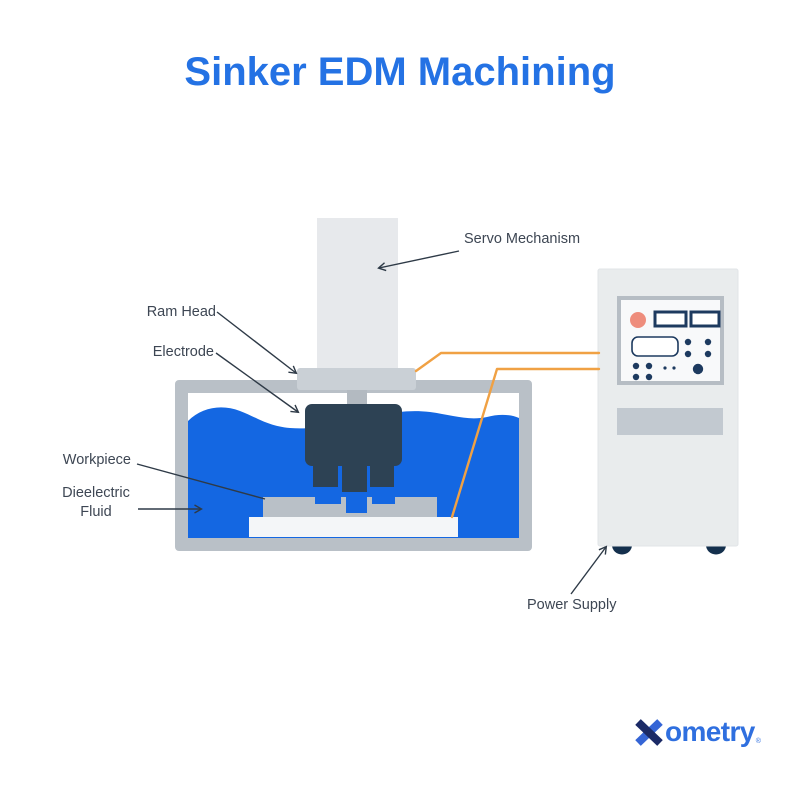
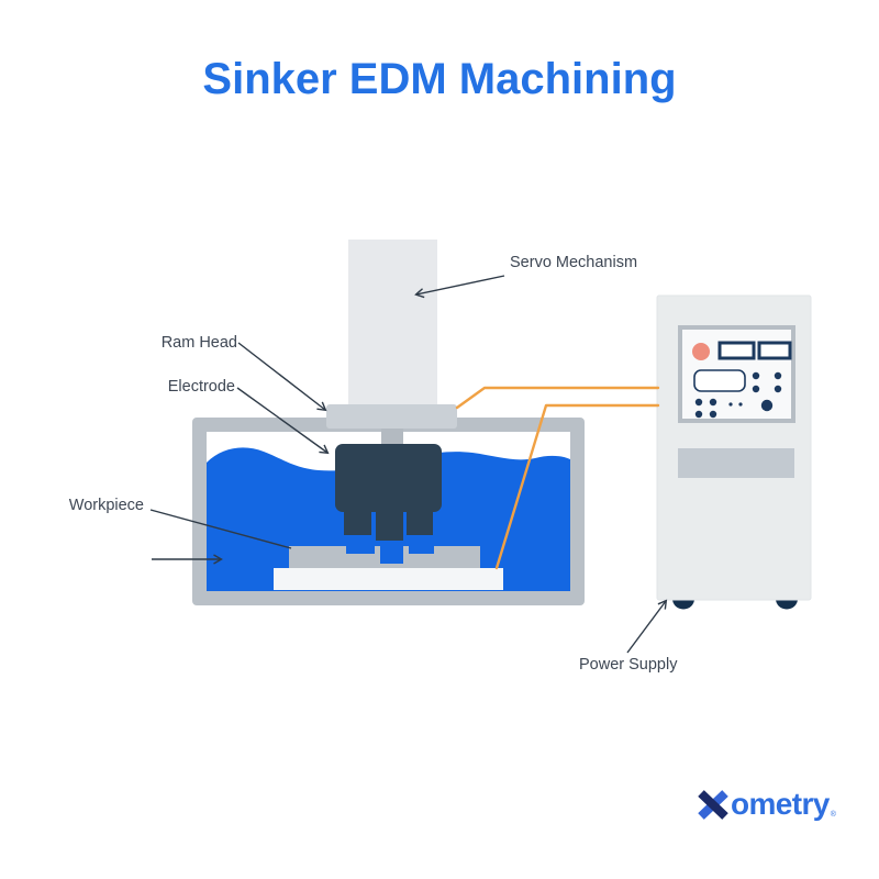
  Sinker EDM Machining
  Servo Mechanism
  Ram Head
  Electrode
  Workpiece
- Dieelectric Fluid
  Power Supply
  ometry
